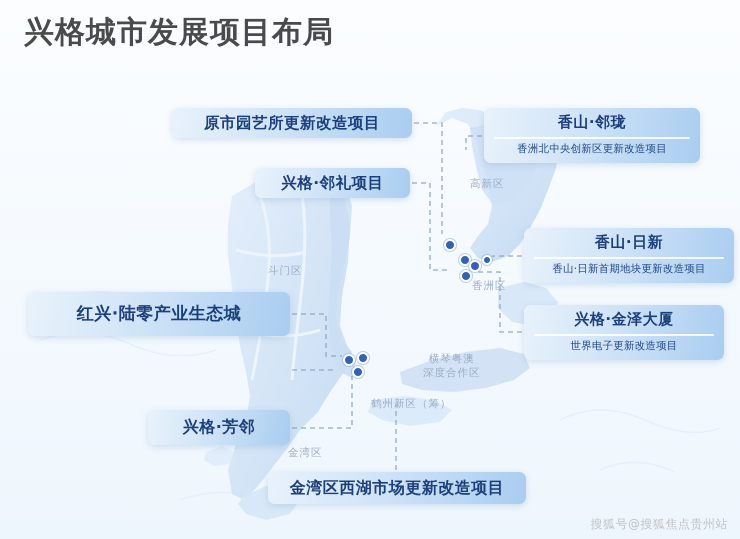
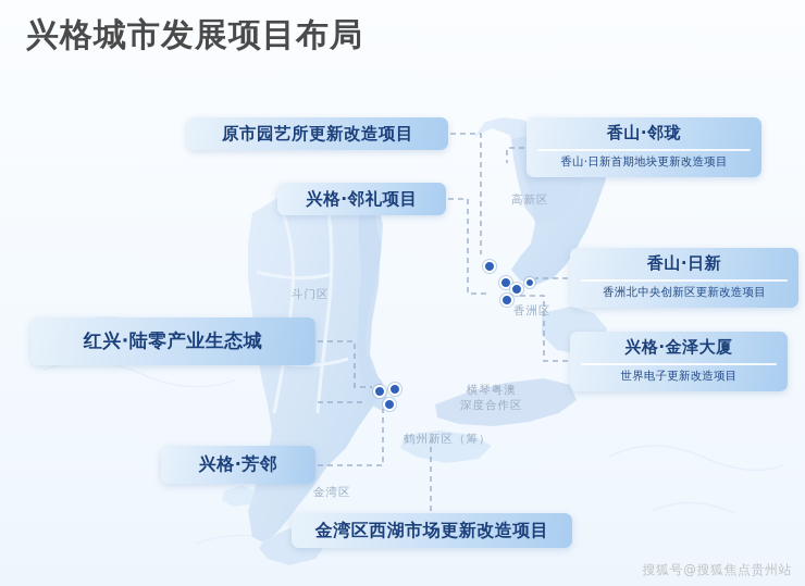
  高新区
  斗门区
  香洲区
  横琴粤澳
  深度合作区
  鹤州新区（筹）
  金湾区
  兴格城市发展项目布局
  原市园艺所更新改造项目
  兴格·邻礼项目
  香山·邻珑
- 香洲北中央创新区更新改造项目
+ 香山·日新首期地块更新改造项目
  香山·日新
- 香山·日新首期地块更新改造项目
+ 香洲北中央创新区更新改造项目
  兴格·金泽大厦
  世界电子更新改造项目
  红兴·陆零产业生态城
  兴格·芳邻
  金湾区西湖市场更新改造项目
  搜狐号@搜狐焦点贵州站
